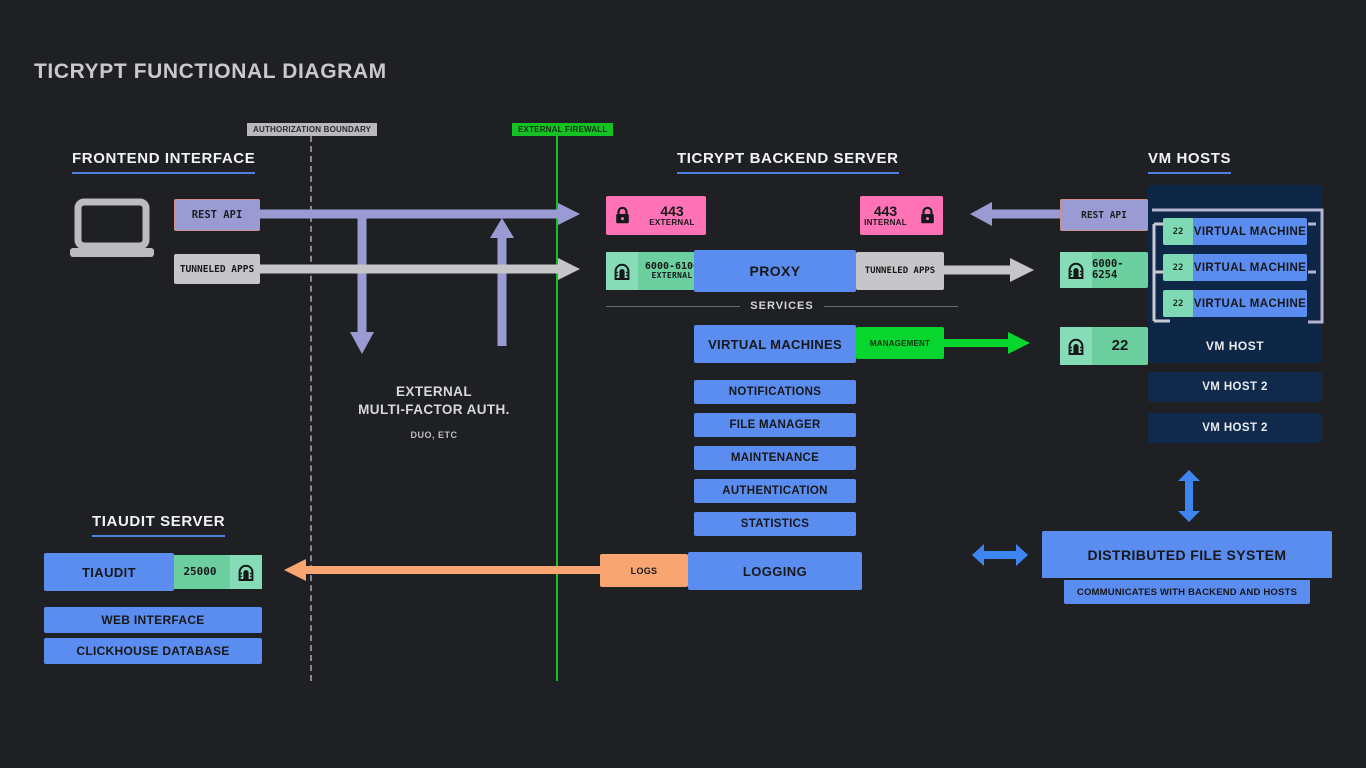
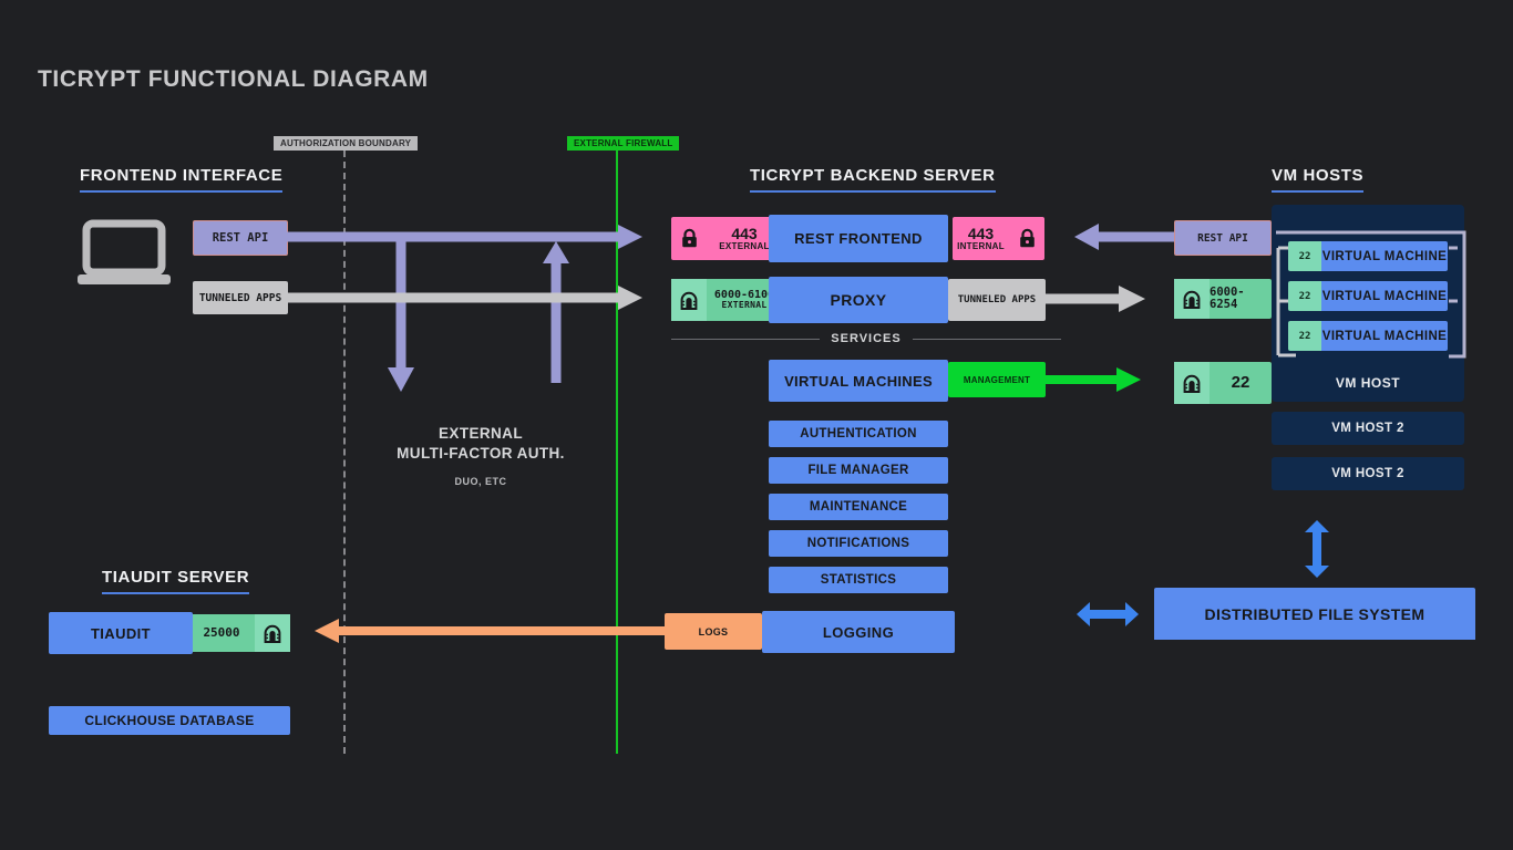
  TICRYPT FUNCTIONAL DIAGRAM
  AUTHORIZATION BOUNDARY
  EXTERNAL FIREWALL
  FRONTEND INTERFACE
  REST API
  TUNNELED APPS
  EXTERNAL
  MULTI-FACTOR AUTH.
  DUO, ETC
  TICRYPT BACKEND SERVER
  443
  EXTERNAL
  443
  INTERNAL
+ REST FRONTEND
  6000-610
  EXTERNAL
  TUNNELED APPS
  PROXY
  SERVICES
  MANAGEMENT
  VIRTUAL MACHINES
- NOTIFICATIONS
+ AUTHENTICATION
  FILE MANAGER
  MAINTENANCE
- AUTHENTICATION
+ NOTIFICATIONS
  STATISTICS
  LOGS
  LOGGING
  VM HOSTS
  REST API
  6000-6254
  22
  VM HOST
  22
  VIRTUAL MACHINE
  22
  VIRTUAL MACHINE
  22
  VIRTUAL MACHINE
  VM HOST 2
  VM HOST 2
  DISTRIBUTED FILE SYSTEM
- COMMUNICATES WITH BACKEND AND HOSTS
  TIAUDIT SERVER
  25000
  TIAUDIT
- WEB INTERFACE
  CLICKHOUSE DATABASE
